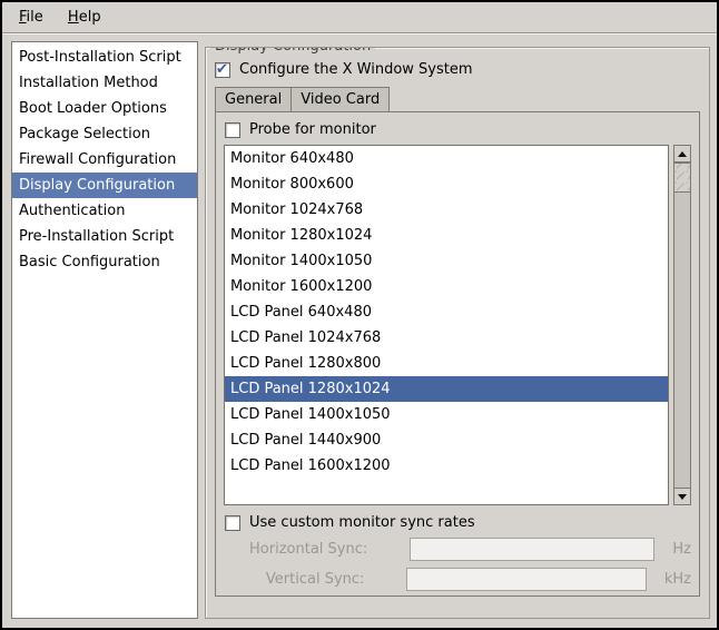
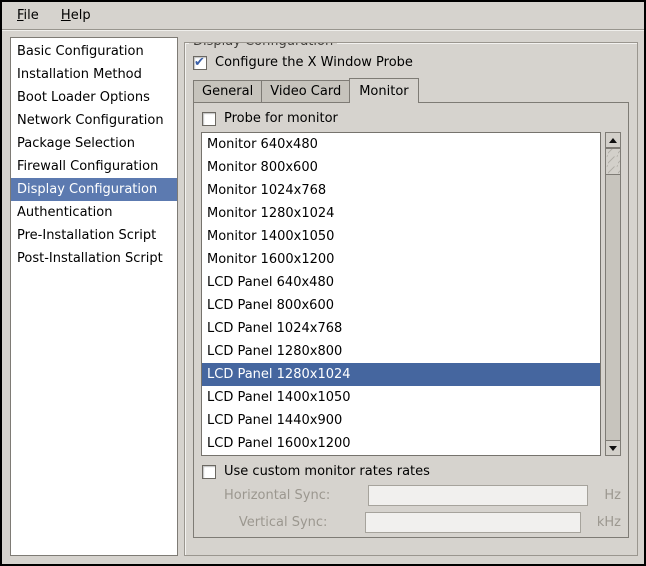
  File Help
- Post-Installation Script
+ Basic Configuration
  Installation Method
  Boot Loader Options
+ Network Configuration
  Package Selection
  Firewall Configuration
  Display Configuration
  Authentication
  Pre-Installation Script
- Basic Configuration
+ Post-Installation Script
- Configure the X Window System
+ Configure the X Window Probe
  General
  Video Card
+ Monitor
  Probe for monitor
  Monitor 640x480
  Monitor 800x600
  Monitor 1024x768
  Monitor 1280x1024
  Monitor 1400x1050
  Monitor 1600x1200
  LCD Panel 640x480
+ LCD Panel 800x600
  LCD Panel 1024x768
  LCD Panel 1280x800
  LCD Panel 1280x1024
  LCD Panel 1400x1050
  LCD Panel 1440x900
  LCD Panel 1600x1200
- Use custom monitor sync rates
+ Use custom monitor rates rates
  Horizontal Sync:
  Hz
  Vertical Sync:
  kHz
